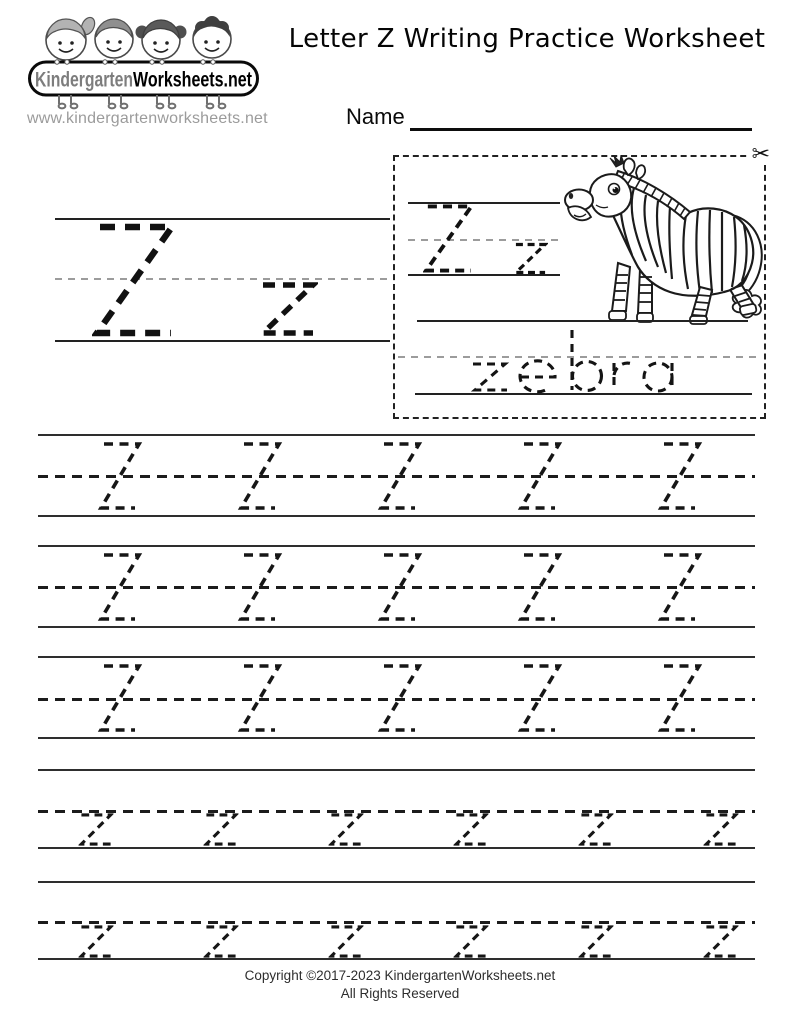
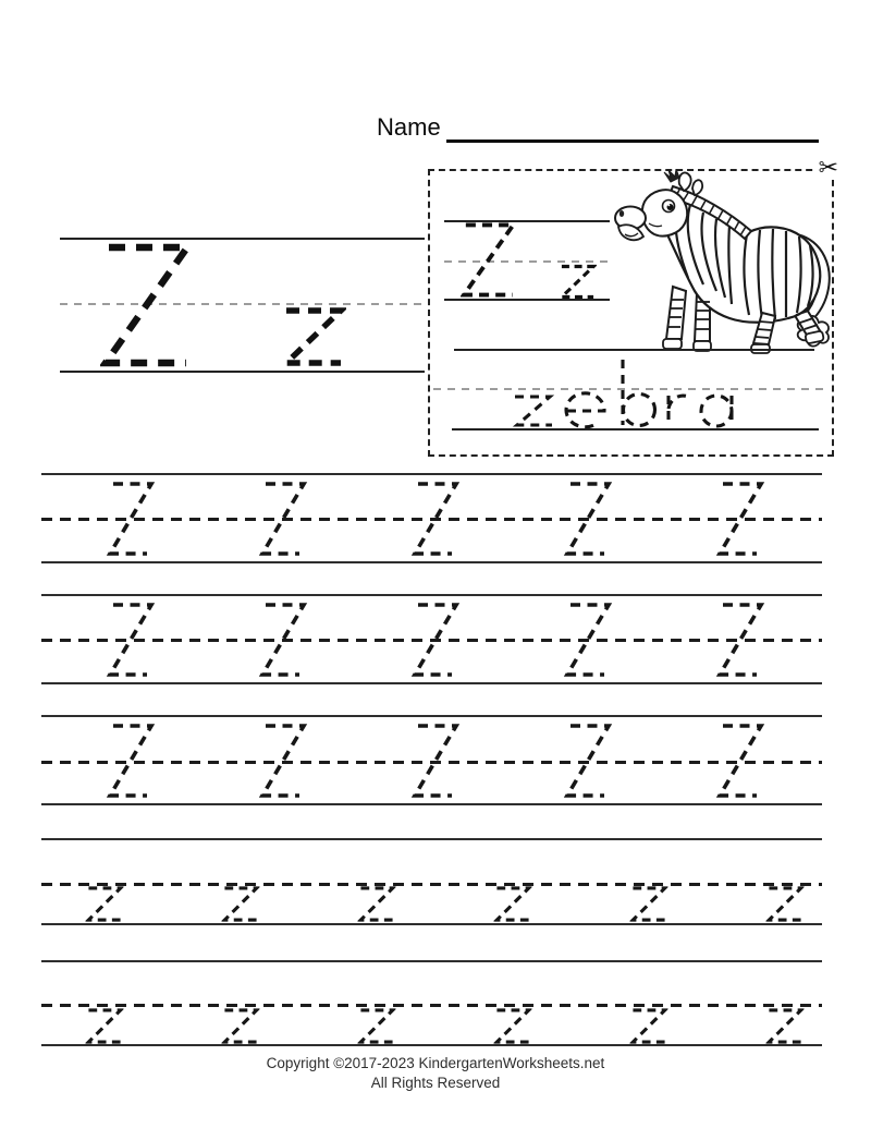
- Kindergarten
- Worksheets.net
- www.kindergartenworksheets.net
- Letter Z Writing Practice Worksheet
  Name
  ✂
  Copyright ©2017-2023 KindergartenWorksheets.net
  All Rights Reserved
